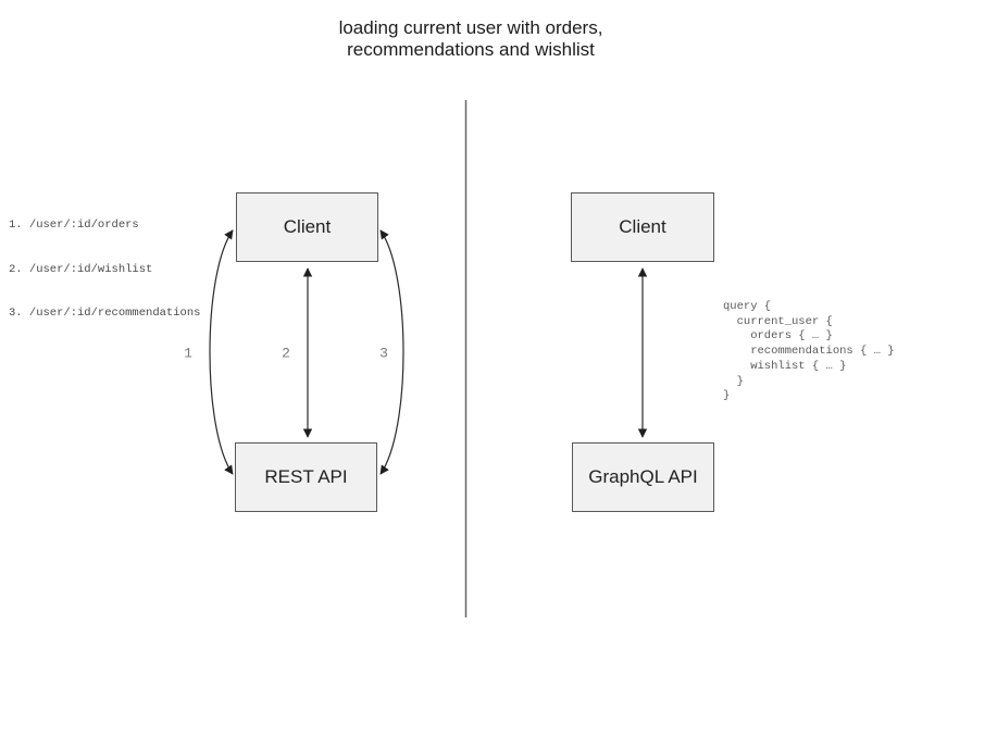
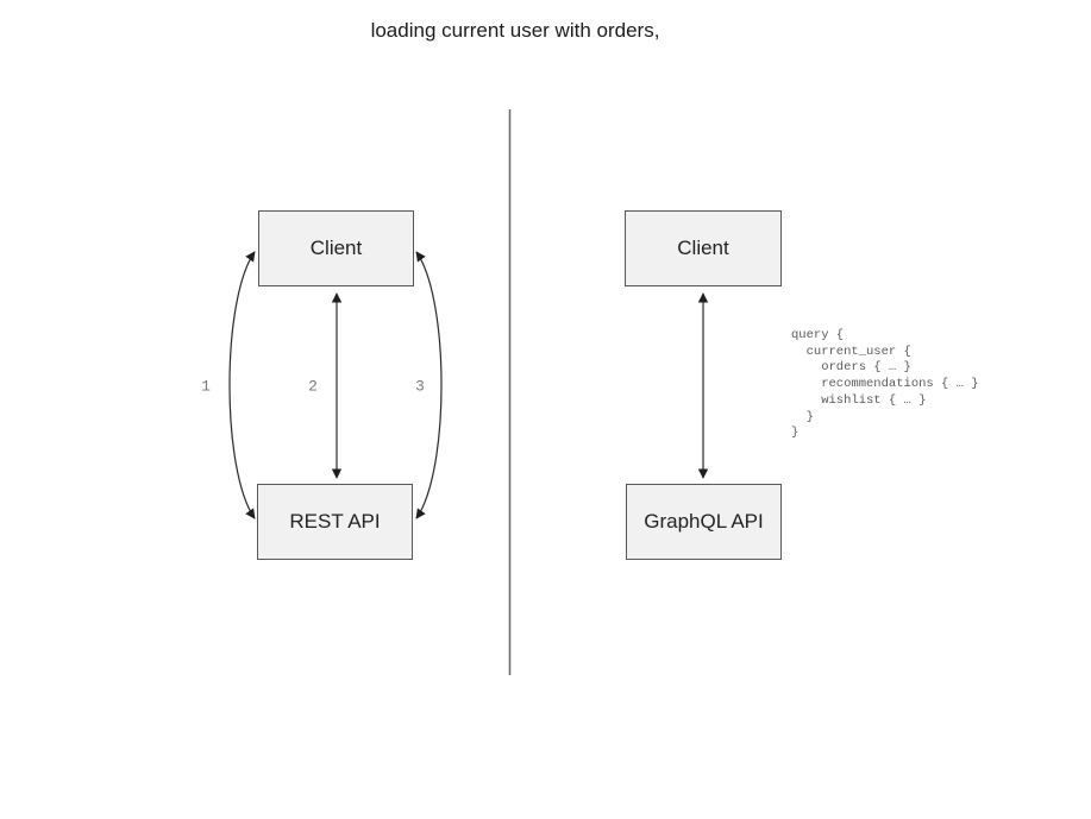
  loading current user with orders,
- recommendations and wishlist
- 1. /user/:id/orders
- 2. /user/:id/wishlist
- 3. /user/:id/recommendations
  Client
  REST API
  1
  2
  3
  Client
  GraphQL API
  query {
  current_user {
  orders { … }
  recommendations { … }
  wishlist { … }
  }
  }
